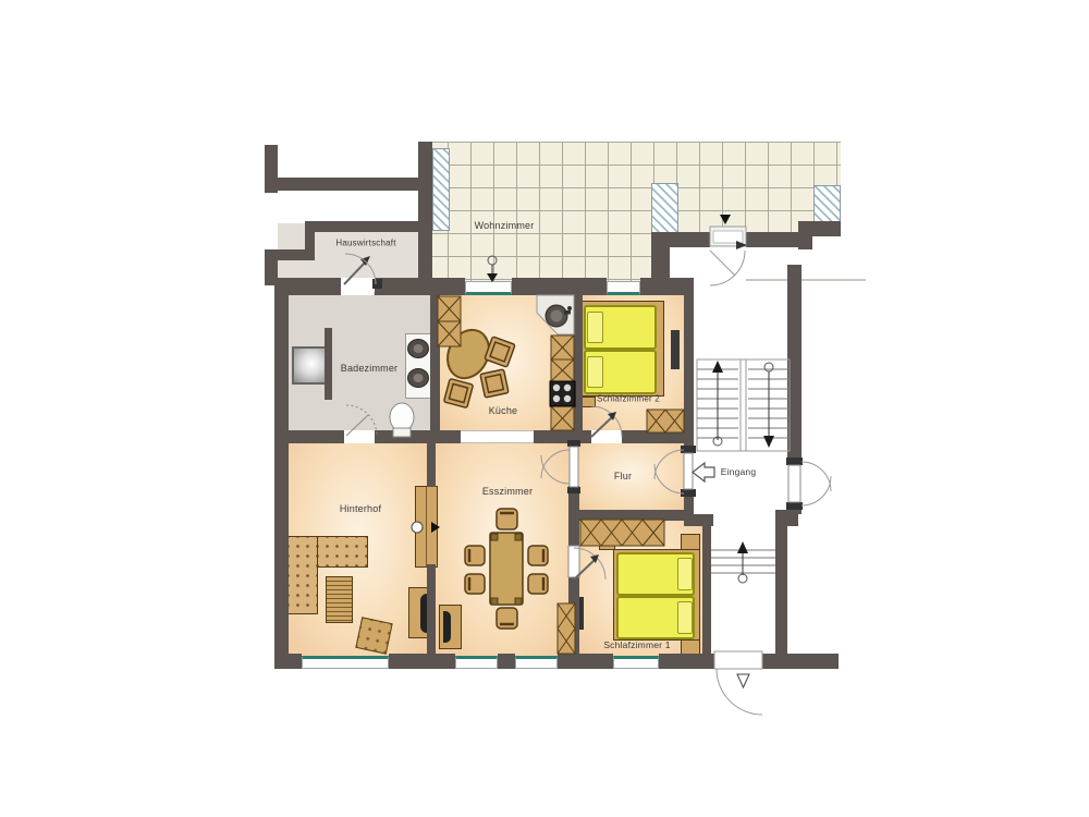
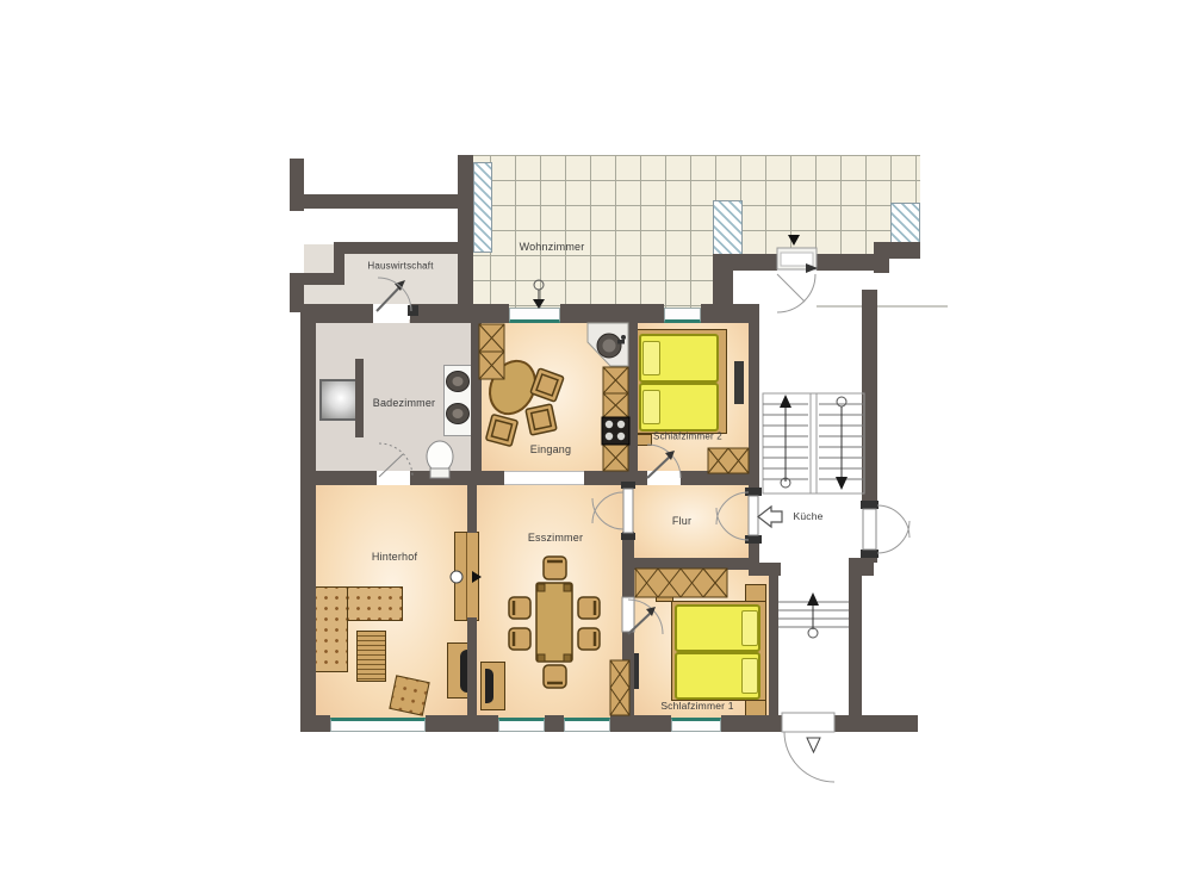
  Hauswirtschaft
  Wohnzimmer
  Badezimmer
- Küche
+ Eingang
  Schlafzimmer 2
  Hinterhof
  Esszimmer
  Flur
- Eingang
+ Küche
  Schlafzimmer 1
